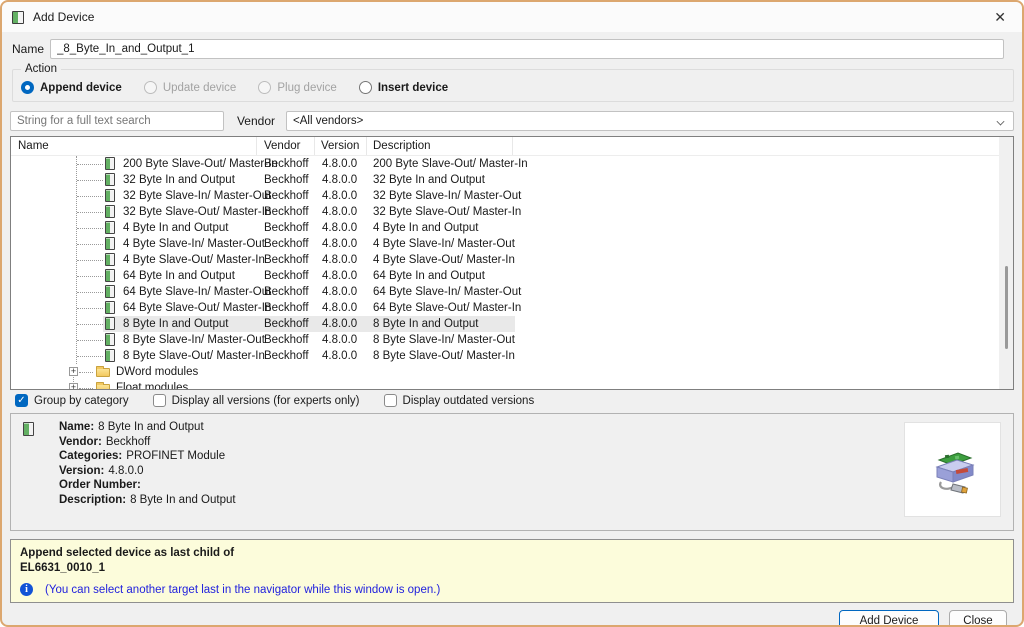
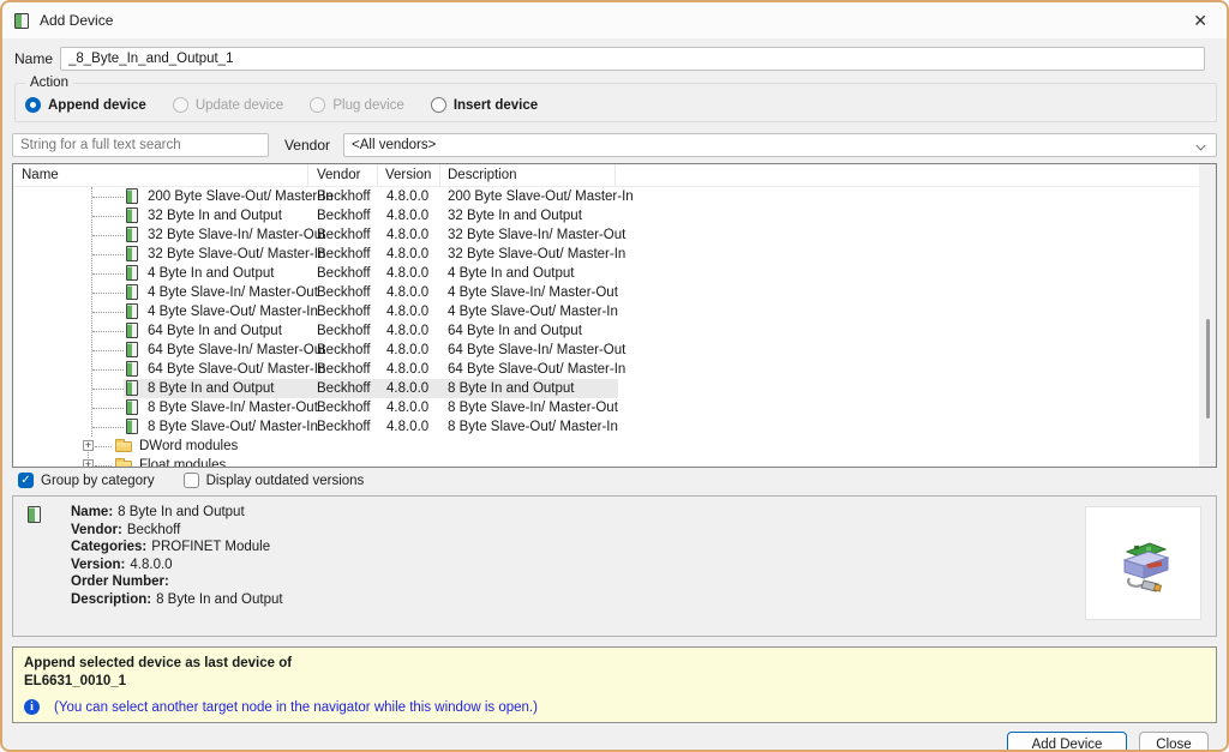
  Add Device
  ✕
  Name
  _8_Byte_In_and_Output_1
  Action
  Append device
  Update device
  Plug device
  Insert device
  String for a full text search
  Vendor
  <All vendors>
  Name
  Vendor
  Version
  Description
  200 Byte Slave-Out/ Master-In
  Beckhoff
  4.8.0.0
  200 Byte Slave-Out/ Master-In
  32 Byte In and Output
  Beckhoff
  4.8.0.0
  32 Byte In and Output
  32 Byte Slave-In/ Master-Out
  Beckhoff
  4.8.0.0
  32 Byte Slave-In/ Master-Out
  32 Byte Slave-Out/ Master-In
  Beckhoff
  4.8.0.0
  32 Byte Slave-Out/ Master-In
  4 Byte In and Output
  Beckhoff
  4.8.0.0
  4 Byte In and Output
  4 Byte Slave-In/ Master-Out
  Beckhoff
  4.8.0.0
  4 Byte Slave-In/ Master-Out
  4 Byte Slave-Out/ Master-In
  Beckhoff
  4.8.0.0
  4 Byte Slave-Out/ Master-In
  64 Byte In and Output
  Beckhoff
  4.8.0.0
  64 Byte In and Output
  64 Byte Slave-In/ Master-Out
  Beckhoff
  4.8.0.0
  64 Byte Slave-In/ Master-Out
  64 Byte Slave-Out/ Master-In
  Beckhoff
  4.8.0.0
  64 Byte Slave-Out/ Master-In
  8 Byte In and Output
  Beckhoff
  4.8.0.0
  8 Byte In and Output
  8 Byte Slave-In/ Master-Out
  Beckhoff
  4.8.0.0
  8 Byte Slave-In/ Master-Out
  8 Byte Slave-Out/ Master-In
  Beckhoff
  4.8.0.0
  8 Byte Slave-Out/ Master-In
  +
  DWord modules
  +
  Float modules
  ✓
  Group by category
- Display all versions (for experts only)
  Display outdated versions
  Name: 8 Byte In and Output
  Vendor: Beckhoff
  Categories: PROFINET Module
  Version: 4.8.0.0
  Order Number:
  Description: 8 Byte In and Output
- Append selected device as last child of
+ Append selected device as last device of
  EL6631_0010_1
  i
- (You can select another target last in the navigator while this window is open.)
+ (You can select another target node in the navigator while this window is open.)
  Add Device
  Close
